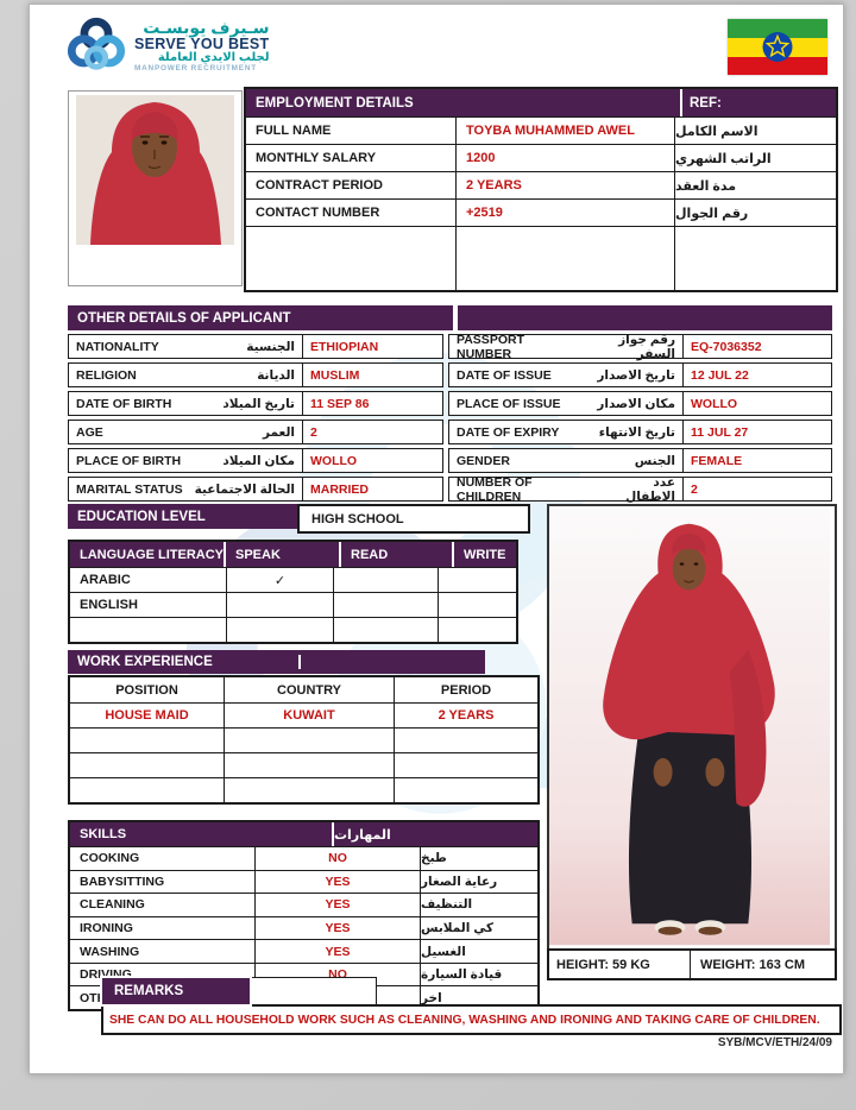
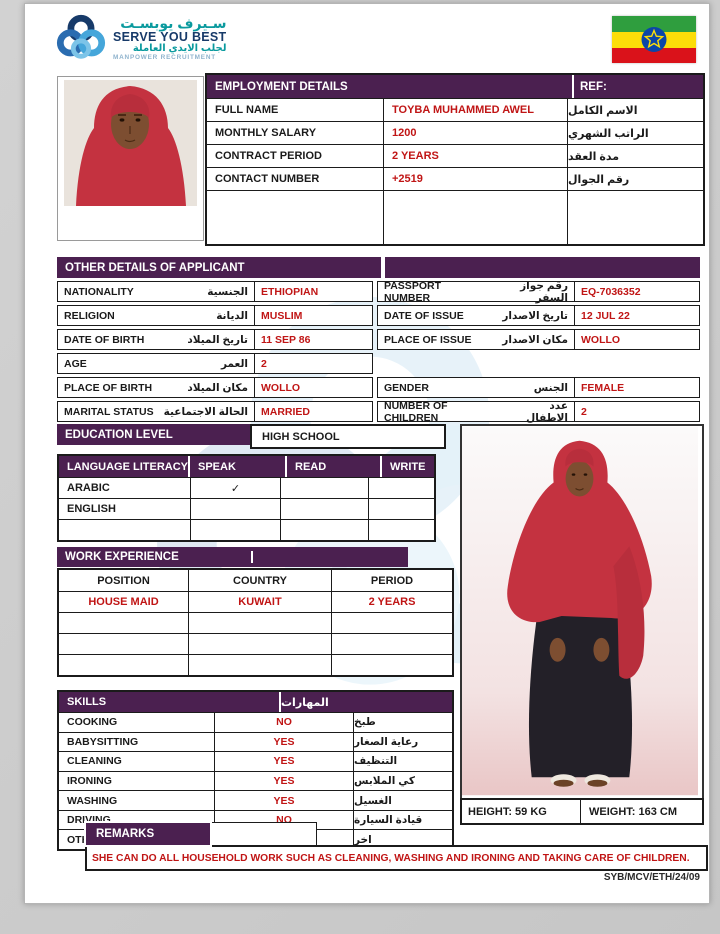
  سـيرف يوبسـت
  SERVE YOU BEST
  لجلب الايدي العاملة
  EMPLOYMENT DETAILS
  REF:
  FULL NAME
  TOYBA MUHAMMED AWEL
  الاسم الكامل
  MONTHLY SALARY
  1200
  الراتب الشهري
  CONTRACT PERIOD
  2 YEARS
  مدة العقد
  CONTACT NUMBER
  +2519
  رقم الجوال
  OTHER DETAILS OF APPLICANT
  NATIONALITY
  الجنسية
  ETHIOPIAN
  PASSPORT NUMBER
  رقم جواز السفر
  EQ-7036352
  RELIGION
  الديانة
  MUSLIM
  DATE OF ISSUE
  تاريخ الاصدار
  12 JUL 22
  DATE OF BIRTH
  تاريخ الميلاد
  11 SEP 86
  PLACE OF ISSUE
  مكان الاصدار
  WOLLO
  AGE
  العمر
  2
- DATE OF EXPIRY
- تاريخ الانتهاء
- 11 JUL 27
  PLACE OF BIRTH
  مكان الميلاد
  WOLLO
  GENDER
  الجنس
  FEMALE
  MARITAL STATUS
  الحالة الاجتماعية
  MARRIED
  NUMBER OF CHILDREN
  عدد الاطفال
  2
  EDUCATION LEVEL
  HIGH SCHOOL
  LANGUAGE LITERACY
  SPEAK
  READ
  WRITE
  ARABIC
  ✓
  ENGLISH
  WORK EXPERIENCE
  POSITION
  COUNTRY
  PERIOD
  HOUSE MAID
  KUWAIT
  2 YEARS
  SKILLS
  المهارات
  COOKING
  NO
  طبخ
  BABYSITTING
  YES
  رعاية الصغار
  CLEANING
  YES
  التنظيف
  IRONING
  YES
  كي الملابس
  WASHING
  YES
  الغسيل
  DRIVING
  NO
  قيادة السيارة
  اخر
  HEIGHT: 59 KG
  WEIGHT: 163 CM
  REMARKS
  SHE CAN DO ALL HOUSEHOLD WORK SUCH AS CLEANING, WASHING AND IRONING AND TAKING CARE OF CHILDREN.
  SYB/MCV/ETH/24/09
